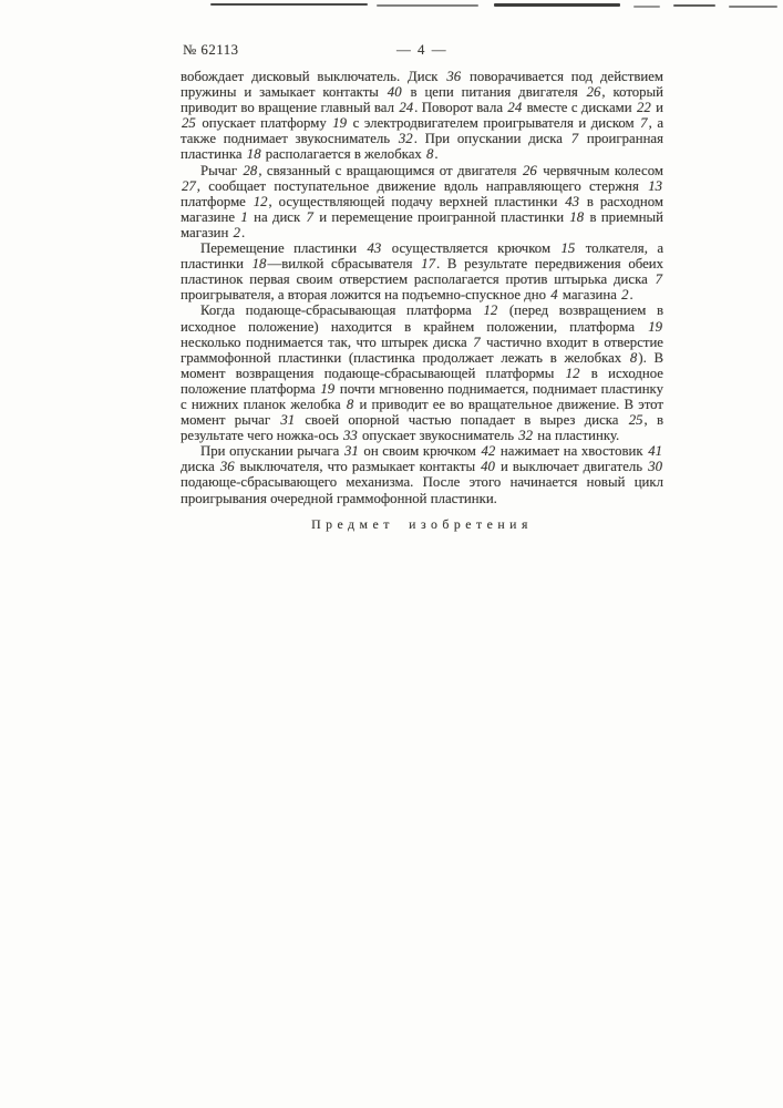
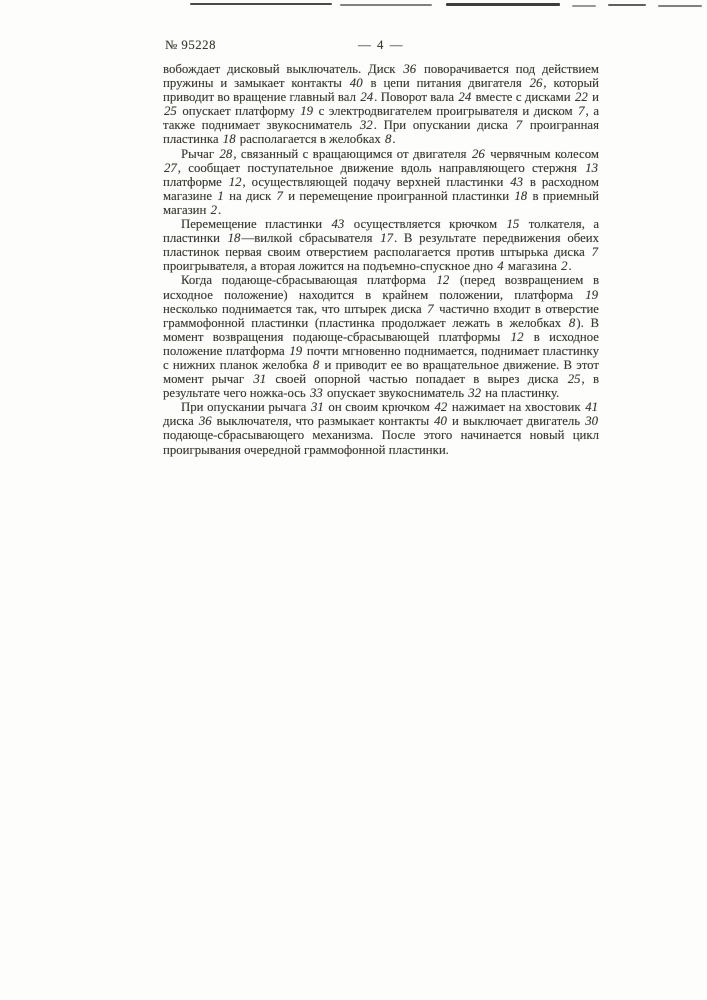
- № 62113
+ № 95228
  — 4 —
  вобождает дисковый выключатель. Диск 36 поворачивается под действием пружины и замыкает контакты 40 в цепи питания двигателя 26, который приводит во вращение главный вал 24. Поворот вала 24 вместе с дисками 22 и 25 опускает платформу 19 с электродвигателем проигрывателя и диском 7, а также поднимает звукосниматель 32. При опускании диска 7 проигранная пластинка 18 располагается в желобках 8.
  Рычаг 28, связанный с вращающимся от двигателя 26 червячным колесом 27, сообщает поступательное движение вдоль направляющего стержня 13 платформе 12, осуществляющей подачу верхней пластинки 43 в расходном магазине 1 на диск 7 и перемещение проигранной пластинки 18 в приемный магазин 2.
  Перемещение пластинки 43 осуществляется крючком 15 толкателя, а пластинки 18—вилкой сбрасывателя 17. В результате передвижения обеих пластинок первая своим отверстием располагается против штырька диска 7 проигрывателя, а вторая ложится на подъемно-спускное дно 4 магазина 2.
  Когда подающе-сбрасывающая платформа 12 (перед возвращением в исходное положение) находится в крайнем положении, платформа 19 несколько поднимается так, что штырек диска 7 частично входит в отверстие граммофонной пластинки (пластинка продолжает лежать в желобках 8). В момент возвращения подающе-сбрасывающей платформы 12 в исходное положение платформа 19 почти мгновенно поднимается, поднимает пластинку с нижних планок желобка 8 и приводит ее во вращательное движение. В этот момент рычаг 31 своей опорной частью попадает в вырез диска 25, в результате чего ножка-ось 33 опускает звукосниматель 32 на пластинку.
  При опускании рычага 31 он своим крючком 42 нажимает на хвостовик 41 диска 36 выключателя, что размыкает контакты 40 и выключает двигатель 30 подающе-сбрасывающего механизма. После этого начинается новый цикл проигрывания очередной граммофонной пластинки.
- Предмет изобретения
